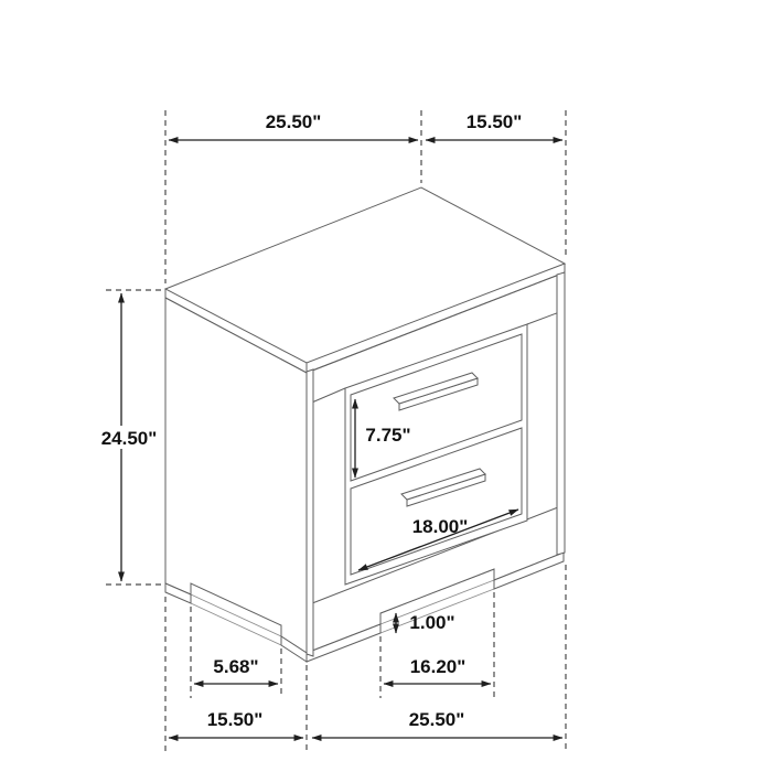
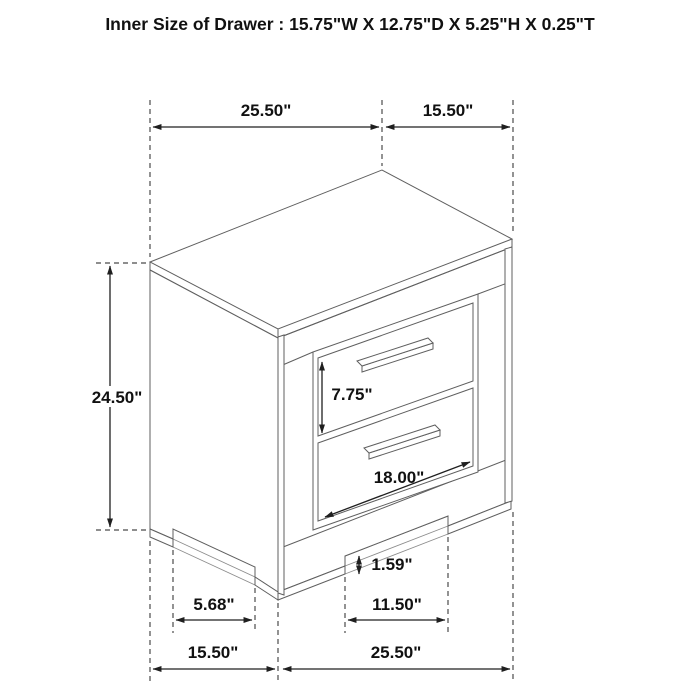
+ Inner Size of Drawer : 15.75"W X 12.75"D X 5.25"H X 0.25"T
  25.50"
  15.50"
  24.50"
  7.75"
  18.00"
- 1.00"
+ 1.59"
  5.68"
- 16.20"
+ 11.50"
  15.50"
  25.50"
